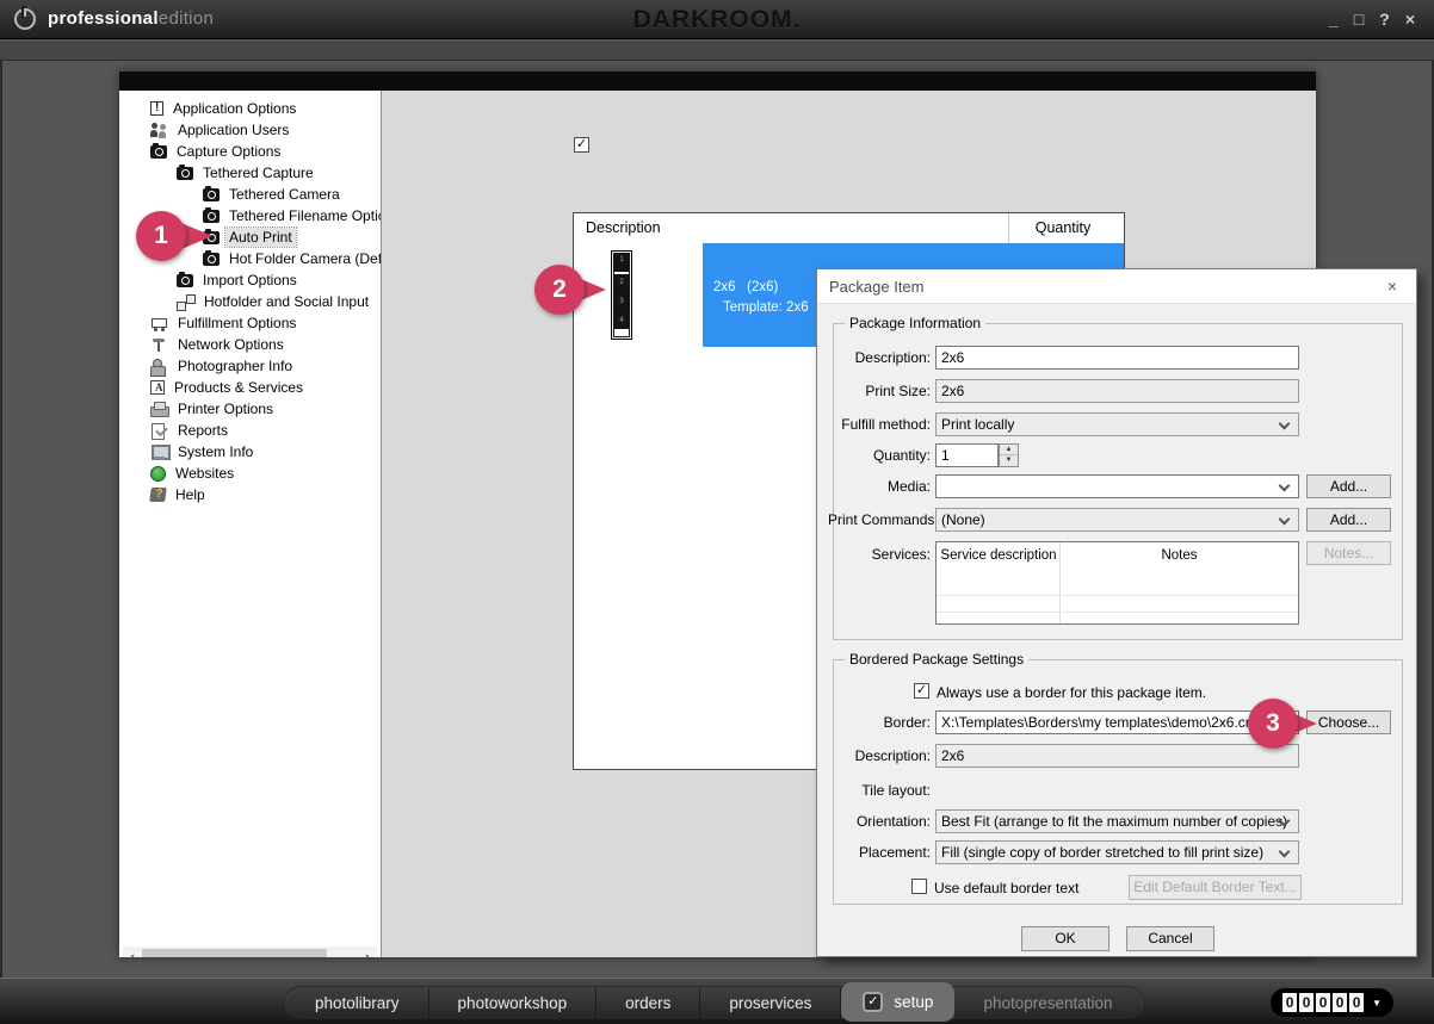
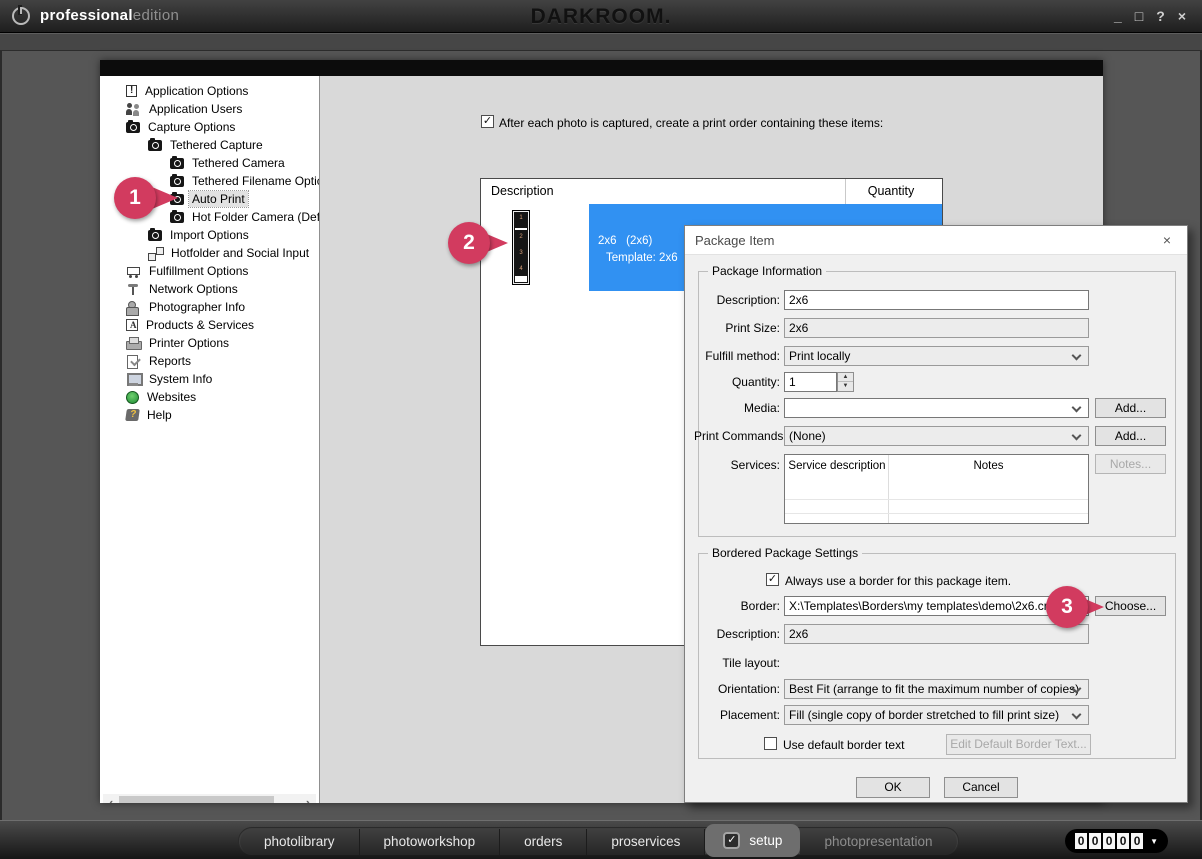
  professionaledition
  DARKROOM.
  _
  □
  ?
  ×
  Application Options
  Application Users
  Capture Options
  Tethered Capture
  Tethered Camera
  Tethered Filename Opti
  Auto Print
  Hot Folder Camera (Def
  Import Options
  Hotfolder and Social Input
  Fulfillment Options
  Network Options
  Photographer Info
  Products & Services
  Printer Options
  Reports
  System Info
  Websites
  Help
  ‹
  ›
  ✓
+ After each photo is captured, create a print order containing these items:
  Description
  Quantity
  2x6 (2x6)
  Template: 2x6
  Package Item
  ×
  Package Information
  Description:
  2x6
  Print Size:
  2x6
  Fulfill method:
  Print locally
  Quantity:
  1
  Media:
  Add...
  Print Commands
  (None)
  Add...
  Services:
  Service description
  Notes
  Notes...
  Bordered Package Settings
  ✓
  Always use a border for this package item.
  Border:
  X:\Templates\Borders\my templates\demo\2x6.c
  Choose...
  Description:
  2x6
  Tile layout:
  Orientation:
  Best Fit (arrange to fit the maximum number of copies)
  Placement:
  Fill (single copy of border stretched to fill print size)
  Use default border text
  Edit Default Border Text...
  OK
  Cancel
  1
  2
  3
  photolibrary
  photoworkshop
  orders
  proservices
  ✓
  setup
  photopresentation
  0
  0
  0
  0
  0
  ▼
